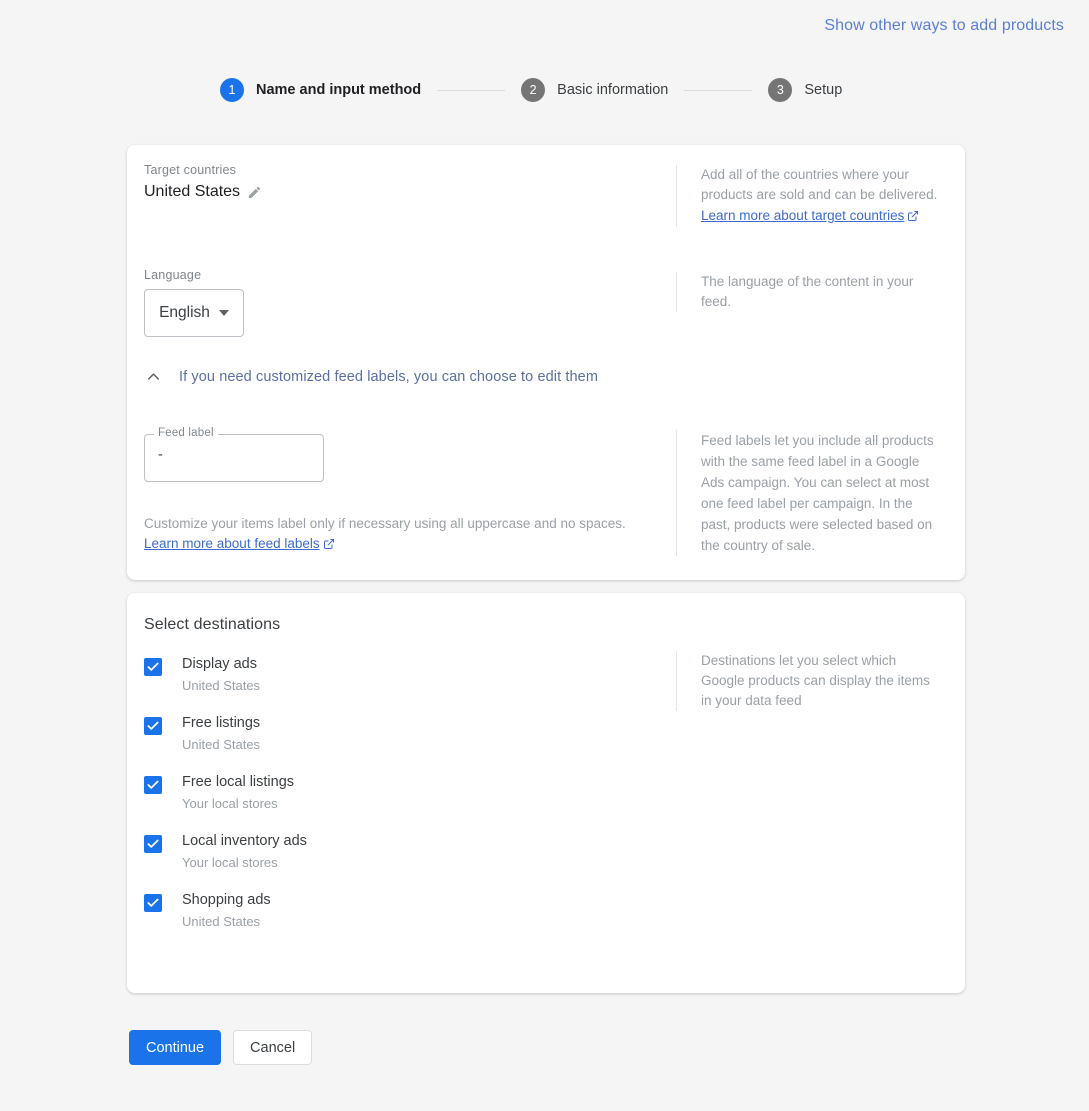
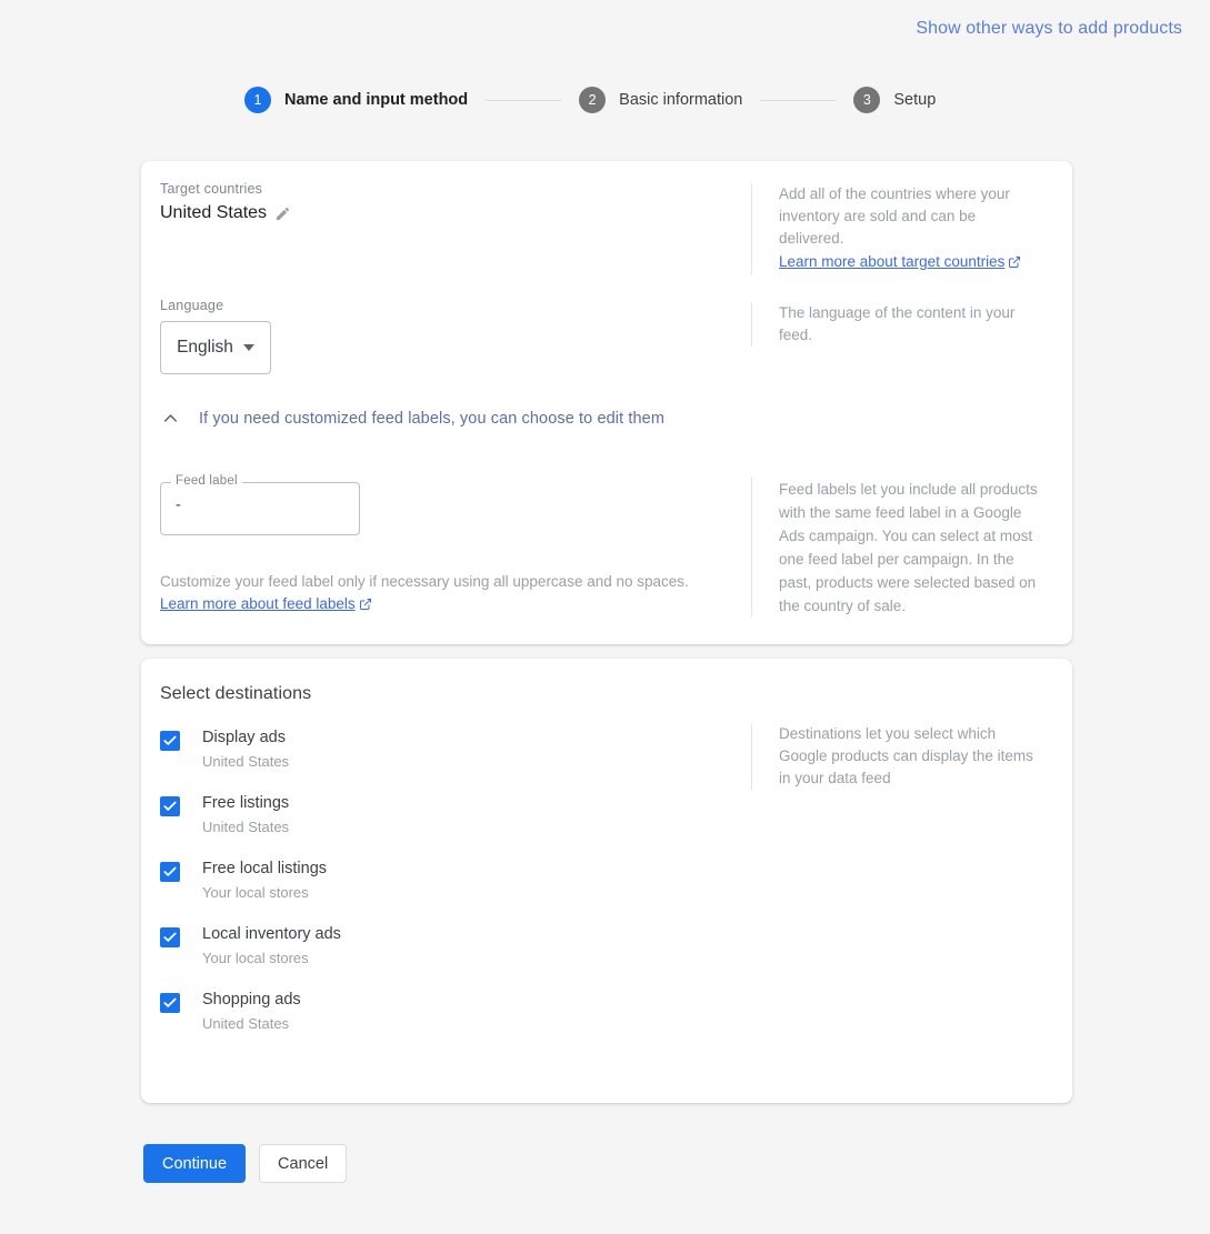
  Show other ways to add products
  1
  Name and input method
  2
  Basic information
  3
  Setup
  Target countries
  United States
- Add all of the countries where your products are sold and can be delivered.
+ Add all of the countries where your inventory are sold and can be delivered.
  Learn more about target countries
  Language
  English
  The language of the content in your feed.
  If you need customized feed labels, you can choose to edit them
  Feed label
  -
- Customize your items label only if necessary using all uppercase and no spaces. Learn more about feed labels
+ Customize your feed label only if necessary using all uppercase and no spaces. Learn more about feed labels
  Feed labels let you include all products with the same feed label in a Google Ads campaign. You can select at most one feed label per campaign. In the past, products were selected based on the country of sale.
  Select destinations
  Display ads
  United States
  Free listings
  United States
  Free local listings
  Your local stores
  Local inventory ads
  Your local stores
  Shopping ads
  United States
  Destinations let you select which Google products can display the items in your data feed
  Continue
  Cancel
